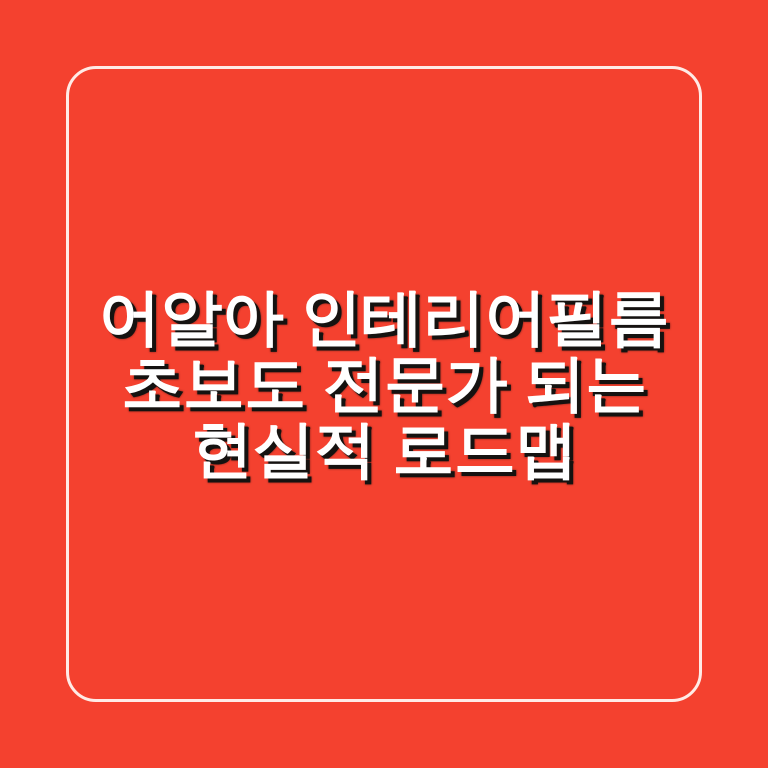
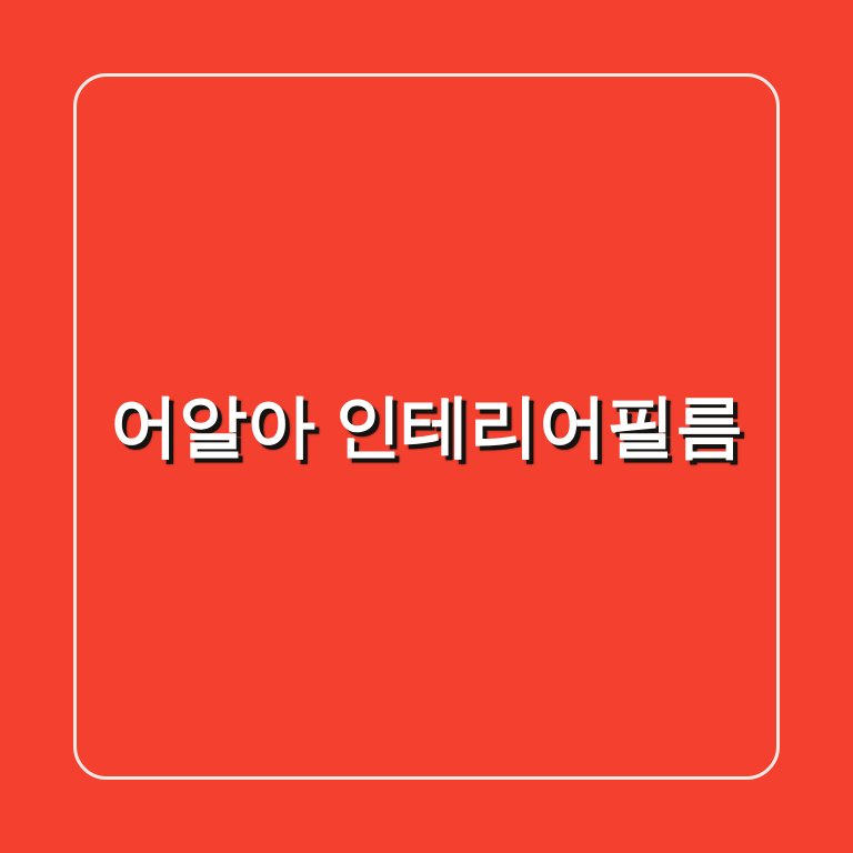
  어알아 인테리어필름
- 초보도 전문가 되는
- 현실적 로드맵
